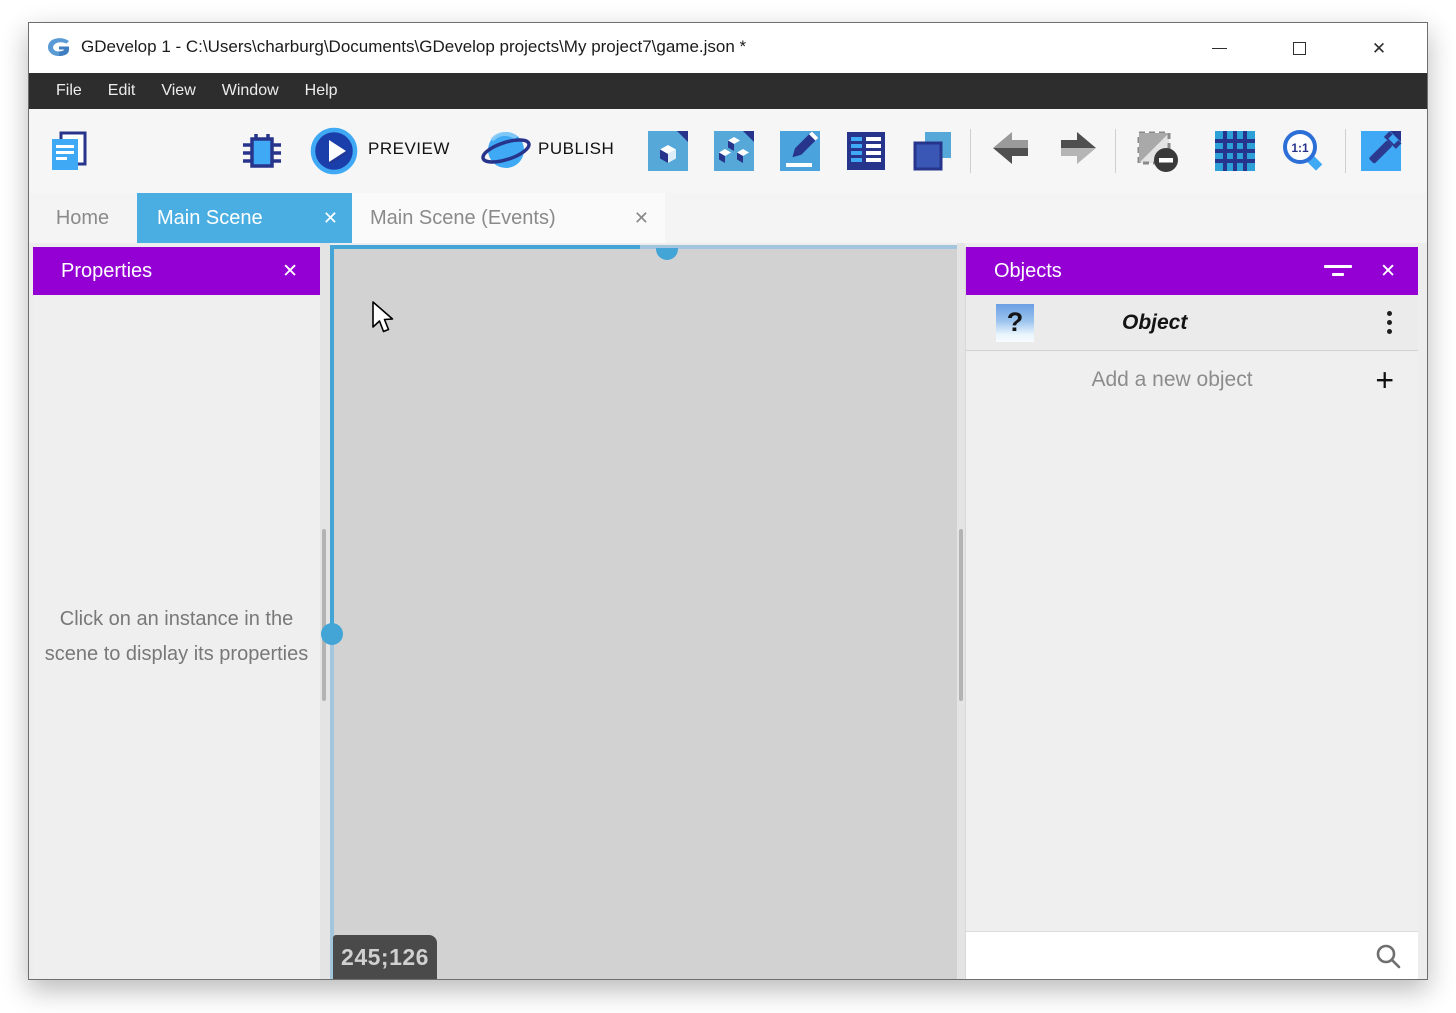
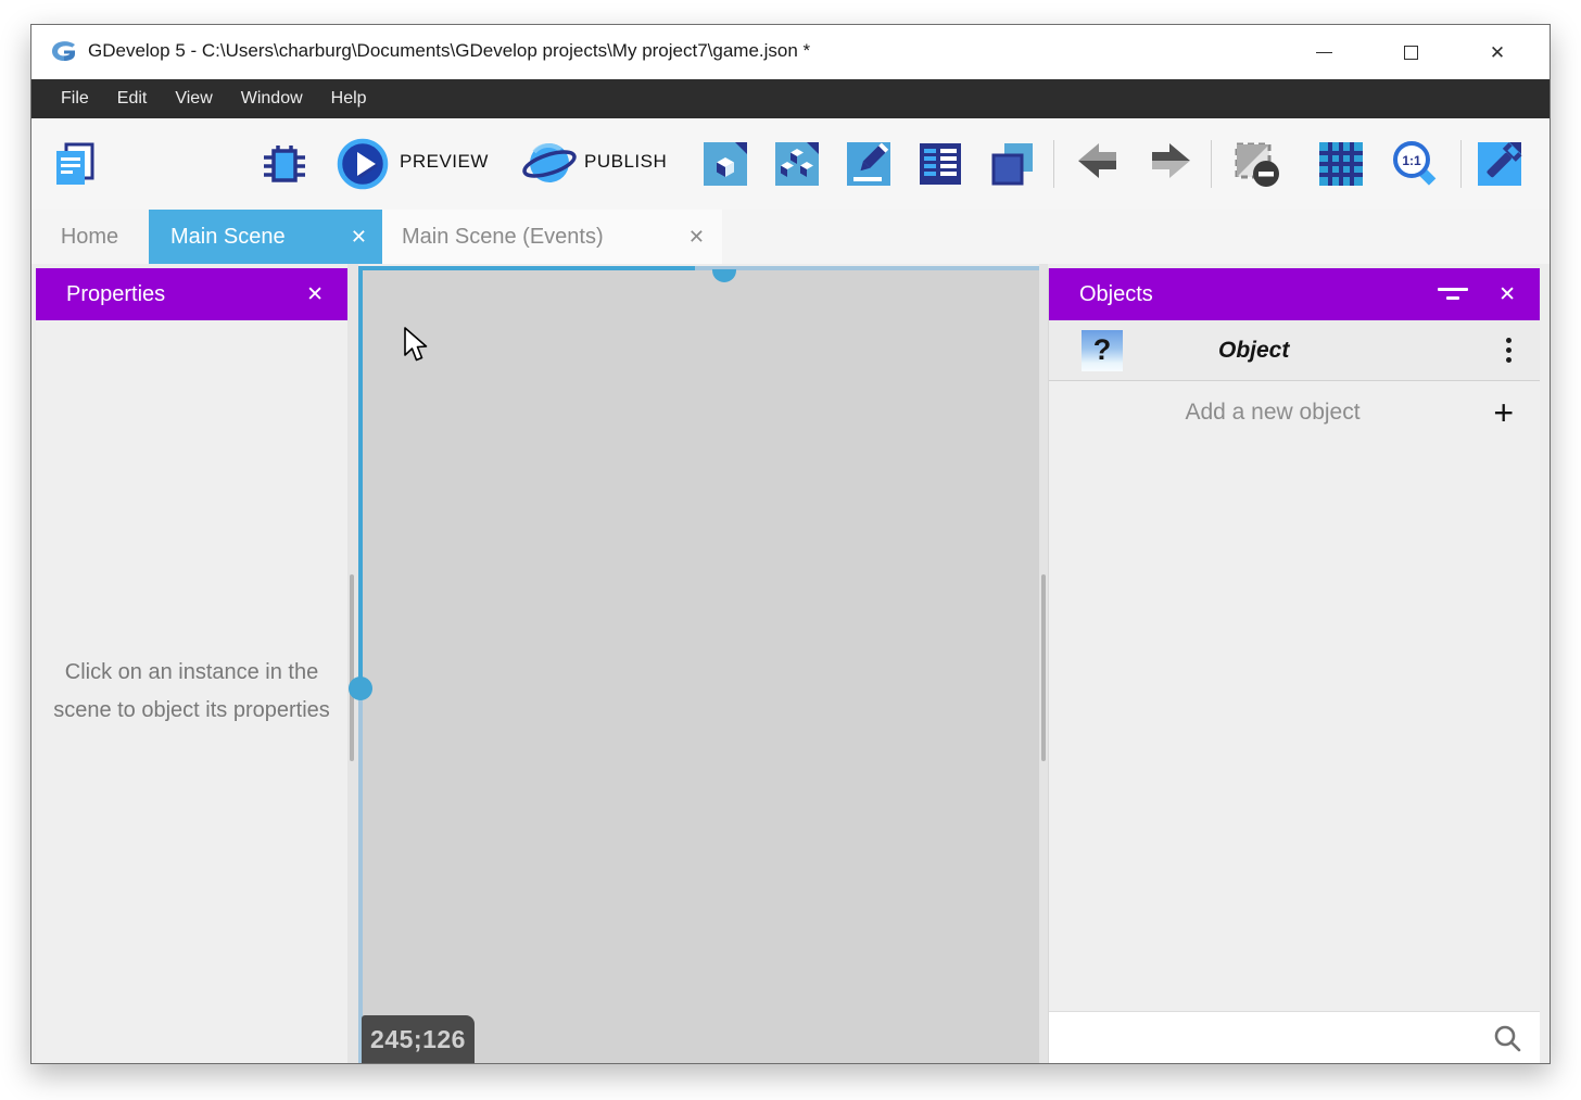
- GDevelop 1 - C:\Users\charburg\Documents\GDevelop projects\My project7\game.json *
+ GDevelop 5 - C:\Users\charburg\Documents\GDevelop projects\My project7\game.json *
  ✕
  File
  Edit
  View
  Window
  Help
  PREVIEW
  PUBLISH
  1:1
  Home
  Main Scene
  ✕
  Main Scene (Events)
  ✕
  Properties
  ✕
- Click on an instance in the scene to display its properties
+ Click on an instance in the scene to object its properties
  245;126
  Objects
  ✕
  ?
  Object
  Add a new object
  +
